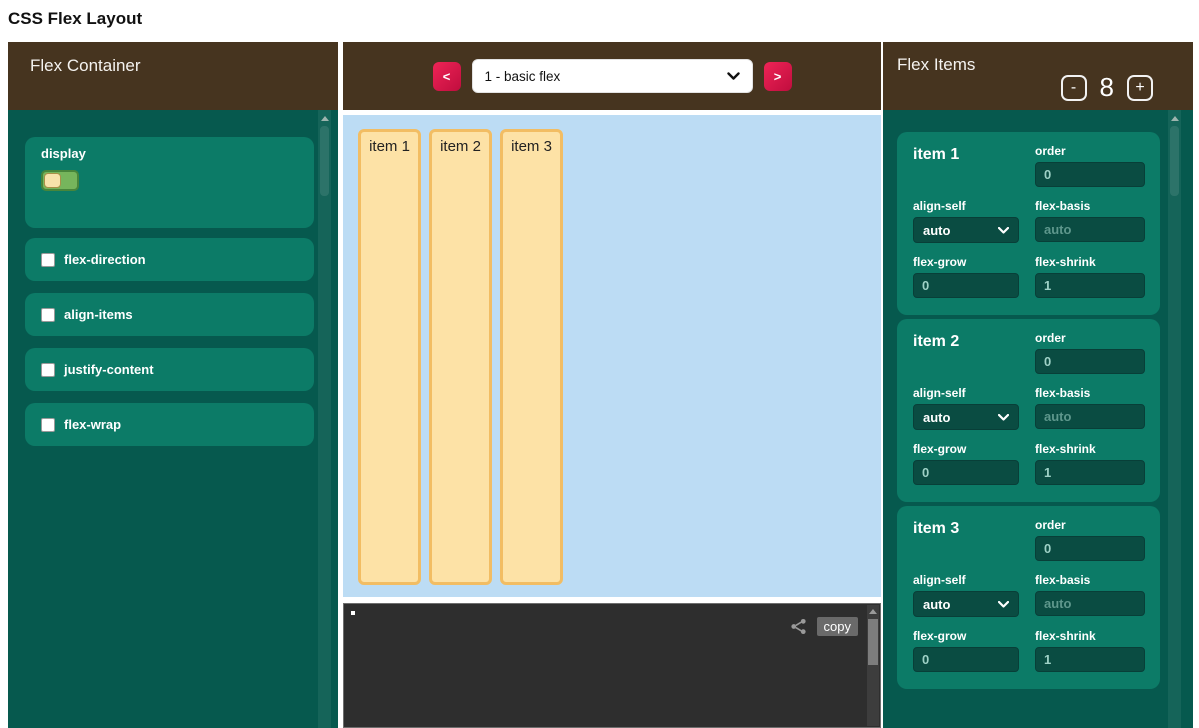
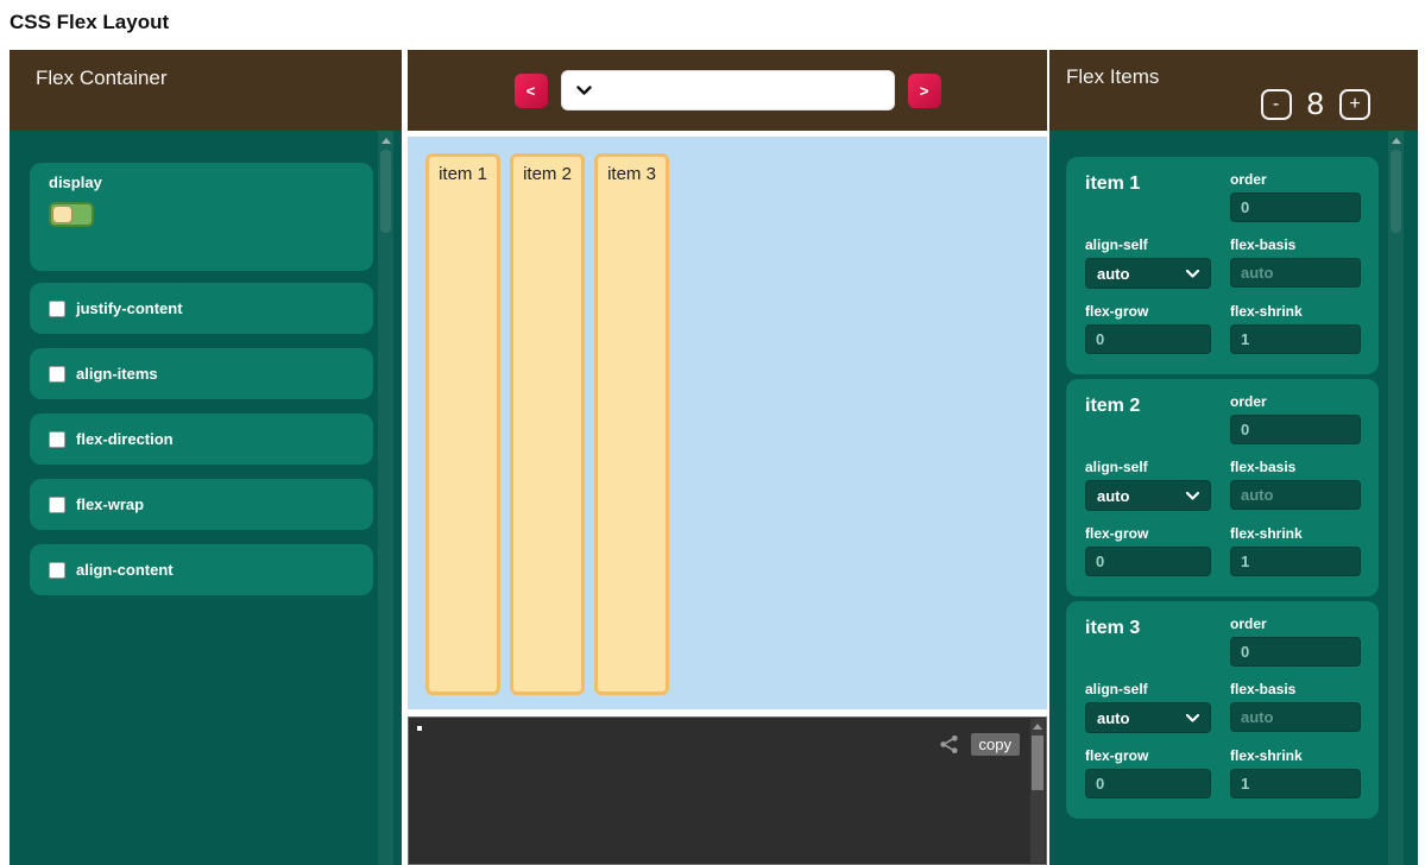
  CSS Flex Layout
  Flex Container
  display
- flex-direction
+ justify-content
  align-items
- justify-content
+ flex-direction
  flex-wrap
+ align-content
  <
- 1 - basic flex
  >
  item 1
  item 2
  item 3
  copy
  Flex Items
  -
  8
  +
  item 1
  order
  0
  align-self
  auto
  flex-basis
  auto
  flex-grow
  0
  flex-shrink
  1
  item 2
  order
  0
  align-self
  auto
  flex-basis
  auto
  flex-grow
  0
  flex-shrink
  1
  item 3
  order
  0
  align-self
  auto
  flex-basis
  auto
  flex-grow
  0
  flex-shrink
  1
